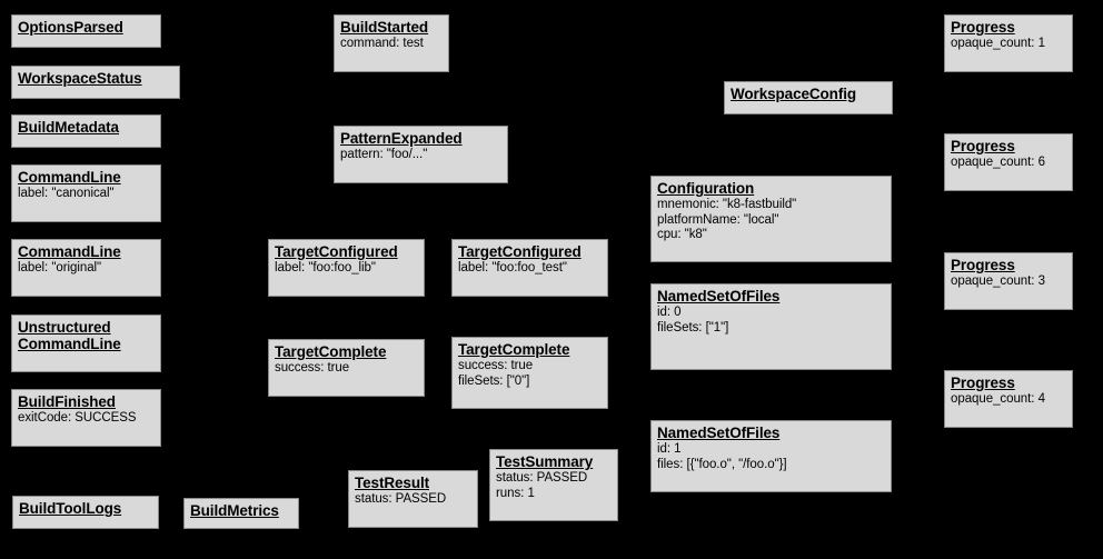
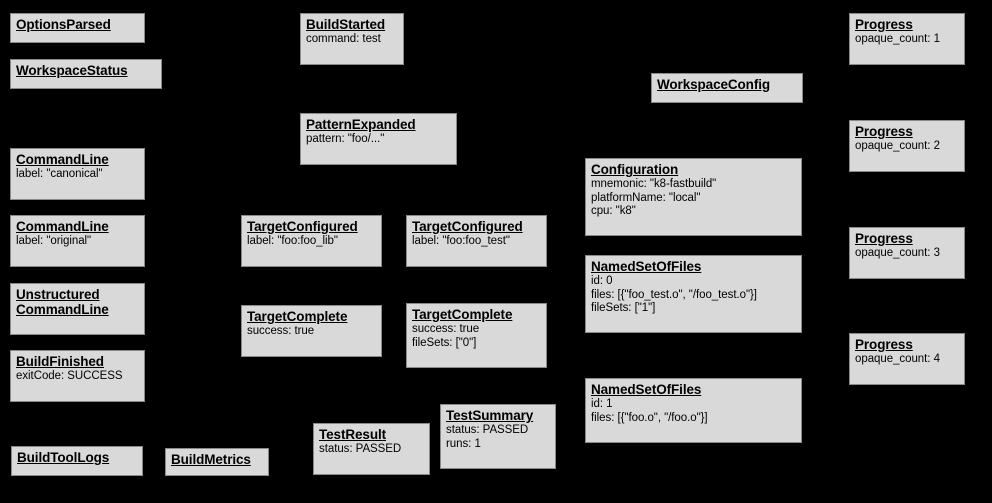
  OptionsParsed
  WorkspaceStatus
- BuildMetadata
  CommandLine
  label: "canonical"
  CommandLine
  label: "original"
  Unstructured
  CommandLine
  BuildFinished
  exitCode: SUCCESS
  BuildToolLogs
  BuildMetrics
  BuildStarted
  command: test
  PatternExpanded
  pattern: "foo/..."
  TargetConfigured
  label: "foo:foo_lib"
  TargetConfigured
  label: "foo:foo_test"
  TargetComplete
  success: true
  TargetComplete
  success: true
  fileSets: ["0"]
  TestResult
  status: PASSED
  TestSummary
  status: PASSED
  runs: 1
  WorkspaceConfig
  Configuration
  mnemonic: "k8-fastbuild"
  platformName: "local"
  cpu: "k8"
  NamedSetOfFiles
  id: 0
+ files: [{"foo_test.o", "/foo_test.o"}]
  fileSets: ["1"]
  NamedSetOfFiles
  id: 1
  files: [{"foo.o", "/foo.o"}]
  Progress
  opaque_count: 1
  Progress
- opaque_count: 6
+ opaque_count: 2
  Progress
  opaque_count: 3
  Progress
  opaque_count: 4
